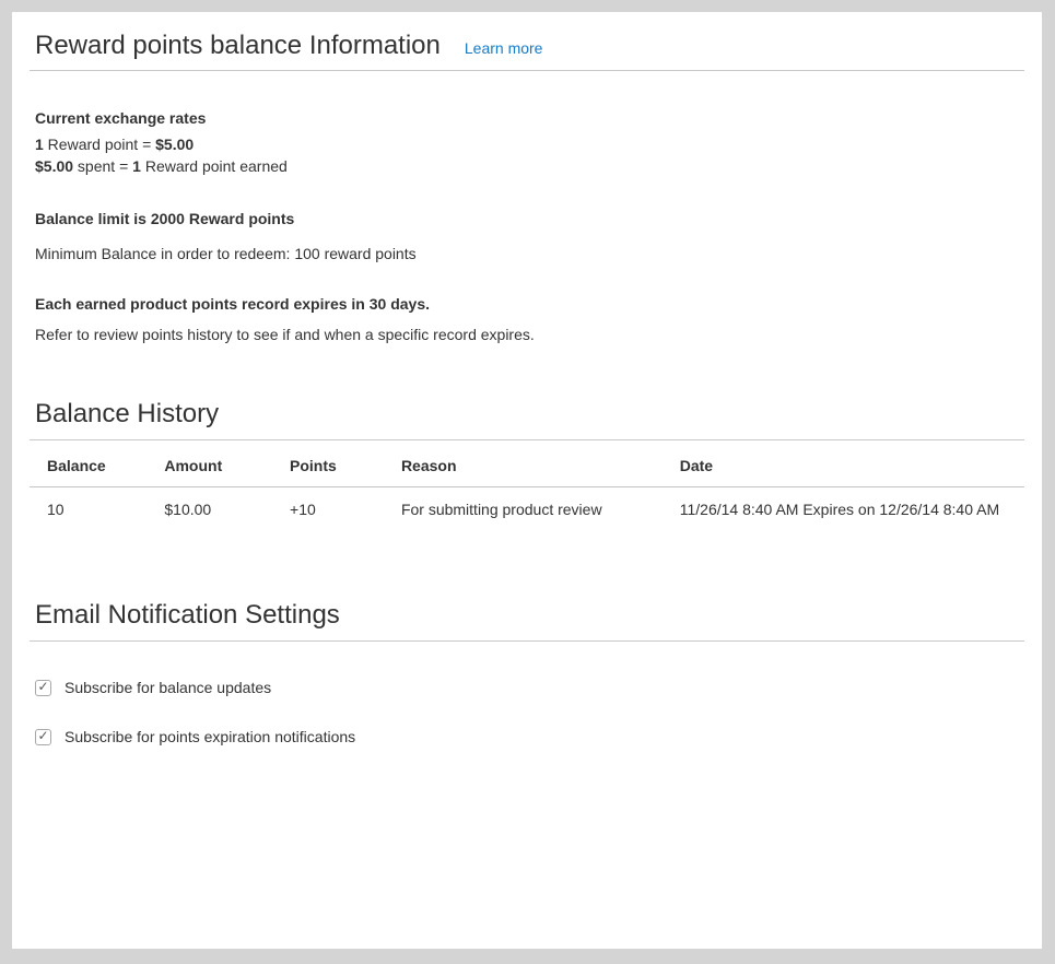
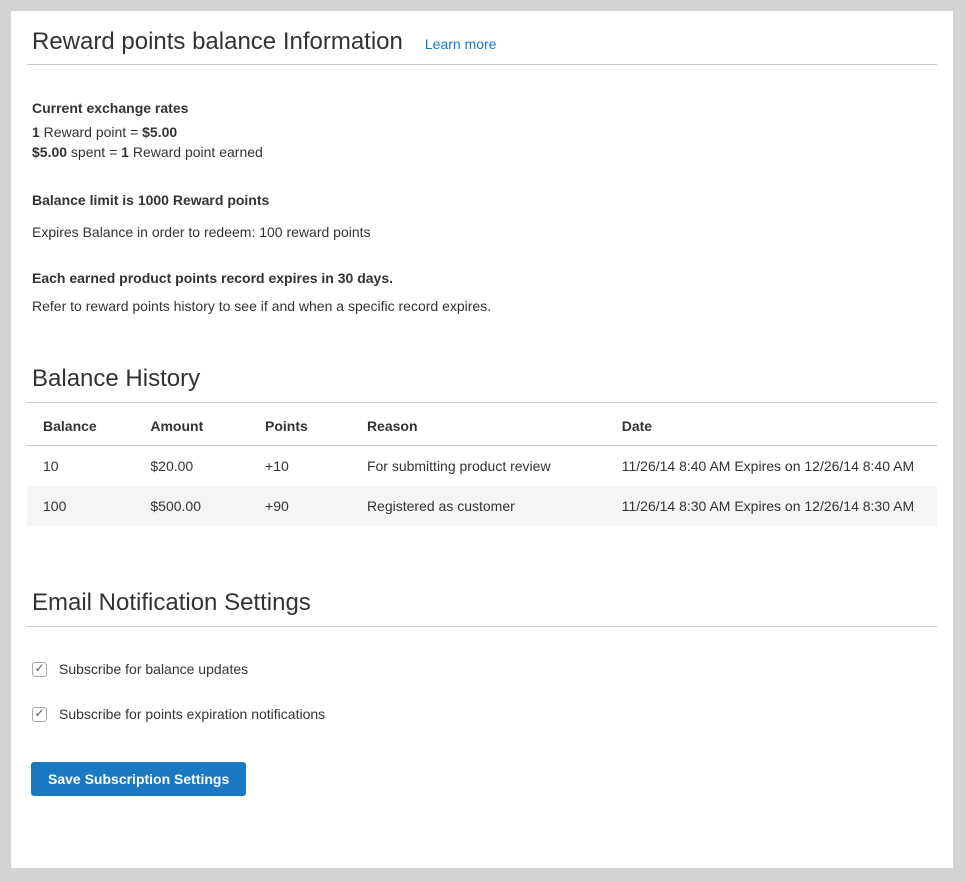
  Reward points balance Information
  Learn more
  Current exchange rates
  1 Reward point = $5.00
  $5.00 spent = 1 Reward point earned
- Balance limit is 2000 Reward points
+ Balance limit is 1000 Reward points
- Minimum Balance in order to redeem: 100 reward points
+ Expires Balance in order to redeem: 100 reward points
  Each earned product points record expires in 30 days.
- Refer to review points history to see if and when a specific record expires.
+ Refer to reward points history to see if and when a specific record expires.
  Balance History
  Balance	Amount	Points	Reason	Date
- 10	$10.00	+10	For submitting product review	11/26/14 8:40 AM Expires on 12/26/14 8:40 AM
+ 10	$20.00	+10	For submitting product review	11/26/14 8:40 AM Expires on 12/26/14 8:40 AM
+ 100	$500.00	+90	Registered as customer	11/26/14 8:30 AM Expires on 12/26/14 8:30 AM
  Email Notification Settings
  ✓
  Subscribe for balance updates
  ✓
  Subscribe for points expiration notifications
+ Save Subscription Settings
